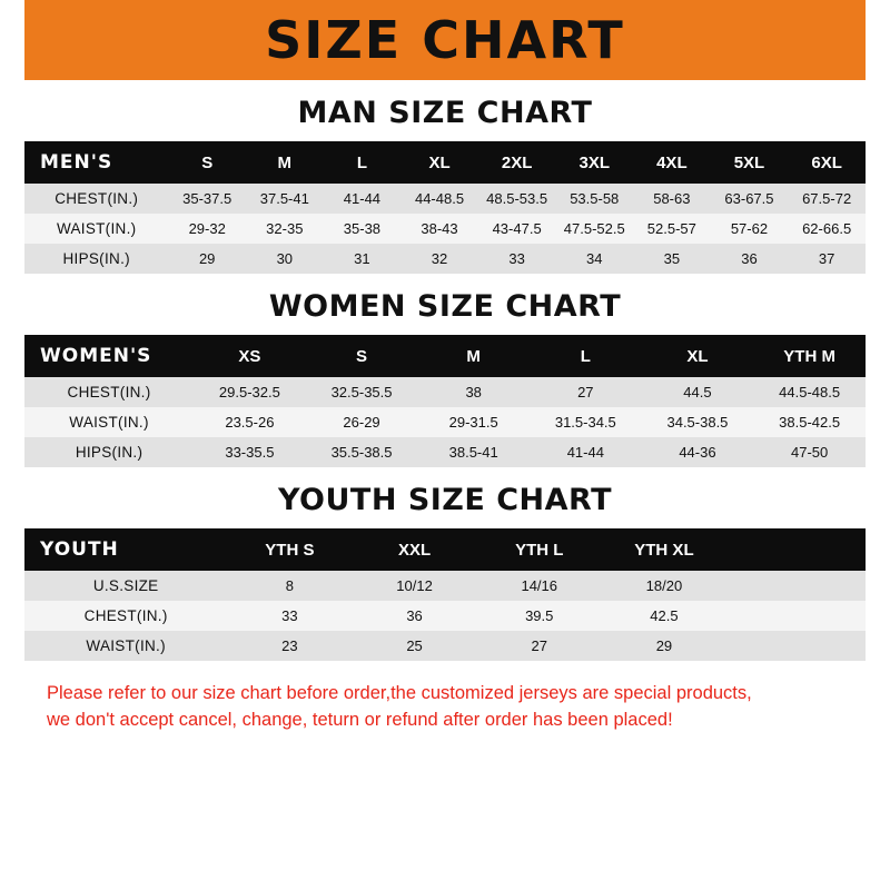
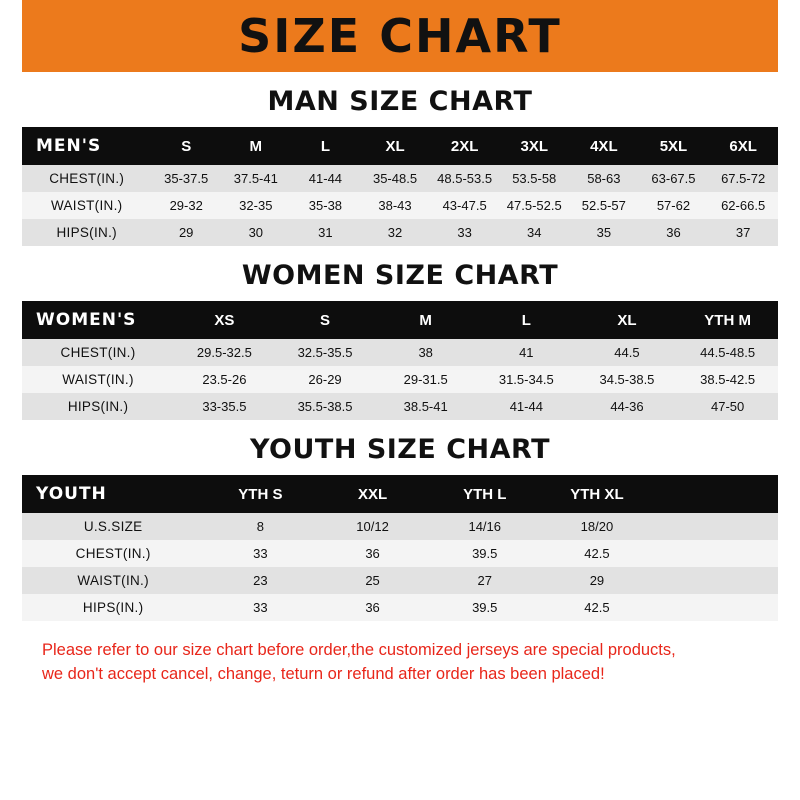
  SIZE CHART
  MAN SIZE CHART
  MEN'S	S	M	L	XL	2XL	3XL	4XL	5XL	6XL
- CHEST(IN.)	35-37.5	37.5-41	41-44	44-48.5	48.5-53.5	53.5-58	58-63	63-67.5	67.5-72
+ CHEST(IN.)	35-37.5	37.5-41	41-44	35-48.5	48.5-53.5	53.5-58	58-63	63-67.5	67.5-72
  WAIST(IN.)	29-32	32-35	35-38	38-43	43-47.5	47.5-52.5	52.5-57	57-62	62-66.5
  HIPS(IN.)	29	30	31	32	33	34	35	36	37
  WOMEN SIZE CHART
  WOMEN'S	XS	S	M	L	XL	YTH M
- CHEST(IN.)	29.5-32.5	32.5-35.5	38	27	44.5	44.5-48.5
+ CHEST(IN.)	29.5-32.5	32.5-35.5	38	41	44.5	44.5-48.5
  WAIST(IN.)	23.5-26	26-29	29-31.5	31.5-34.5	34.5-38.5	38.5-42.5
  HIPS(IN.)	33-35.5	35.5-38.5	38.5-41	41-44	44-36	47-50
  YOUTH SIZE CHART
  YOUTH	YTH S	XXL	YTH L	YTH XL
  U.S.SIZE	8	10/12	14/16	18/20
  CHEST(IN.)	33	36	39.5	42.5
  WAIST(IN.)	23	25	27	29
+ HIPS(IN.)	33	36	39.5	42.5
  Please refer to our size chart before order,the customized jerseys are special products,
  we don't accept cancel, change, teturn or refund after order has been placed!
